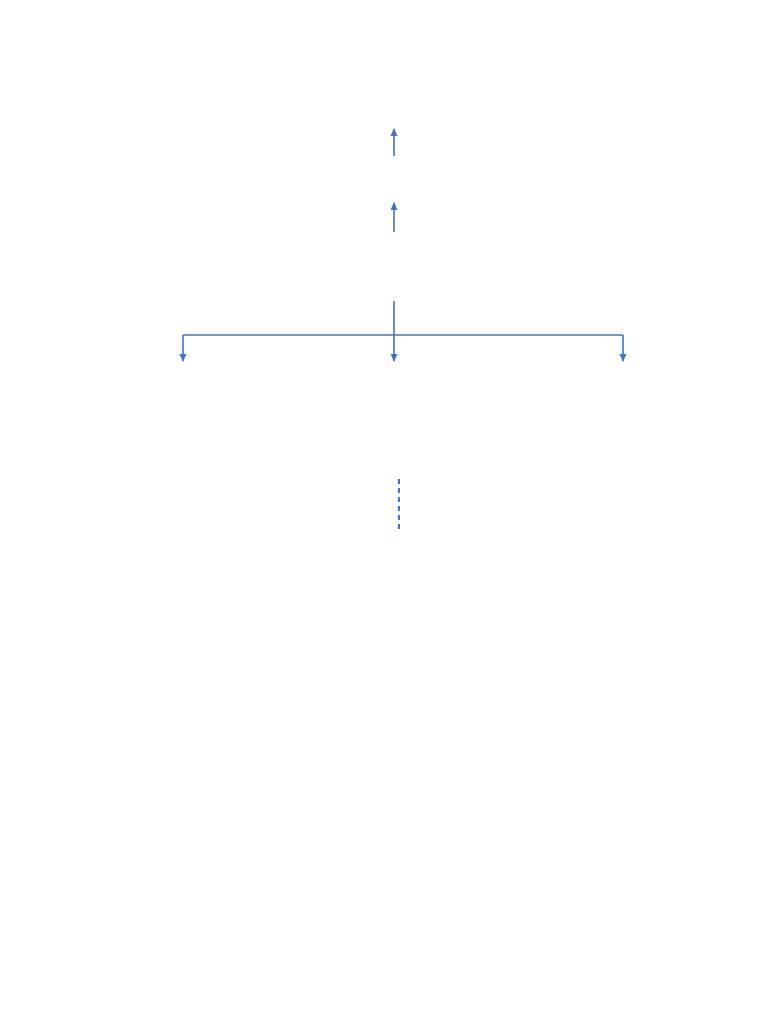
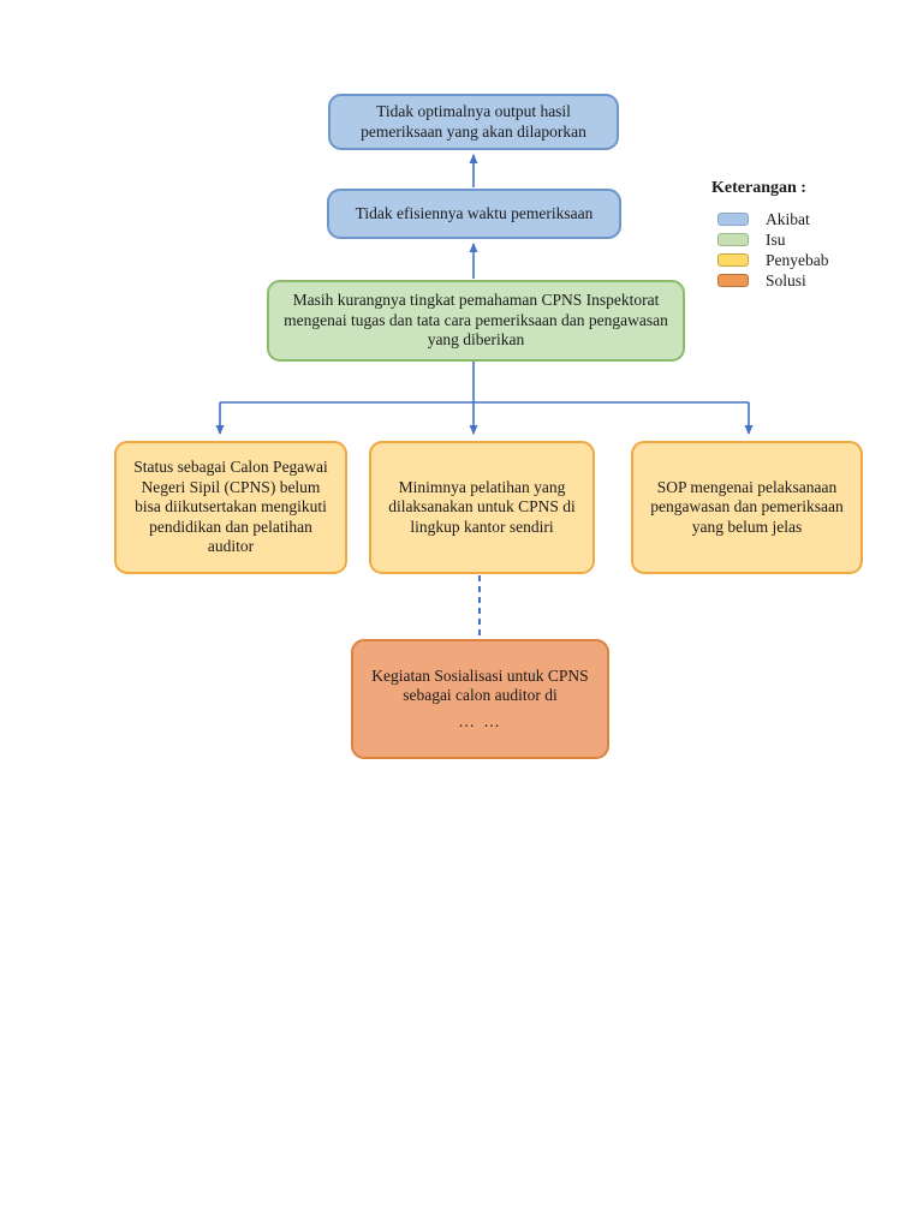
+ Tidak optimalnya output hasil pemeriksaan yang akan dilaporkan
+ Tidak efisiennya waktu pemeriksaan
+ Masih kurangnya tingkat pemahaman CPNS Inspektorat mengenai tugas dan tata cara pemeriksaan dan pengawasan yang diberikan
+ Status sebagai Calon Pegawai Negeri Sipil (CPNS) belum bisa diikutsertakan mengikuti pendidikan dan pelatihan auditor
+ Minimnya pelatihan yang dilaksanakan untuk CPNS di lingkup kantor sendiri
+ SOP mengenai pelaksanaan pengawasan dan pemeriksaan yang belum jelas
+ Kegiatan Sosialisasi untuk CPNS sebagai calon auditor di
+ … …
+ Keterangan :
+ Akibat
+ Isu
+ Penyebab
+ Solusi
